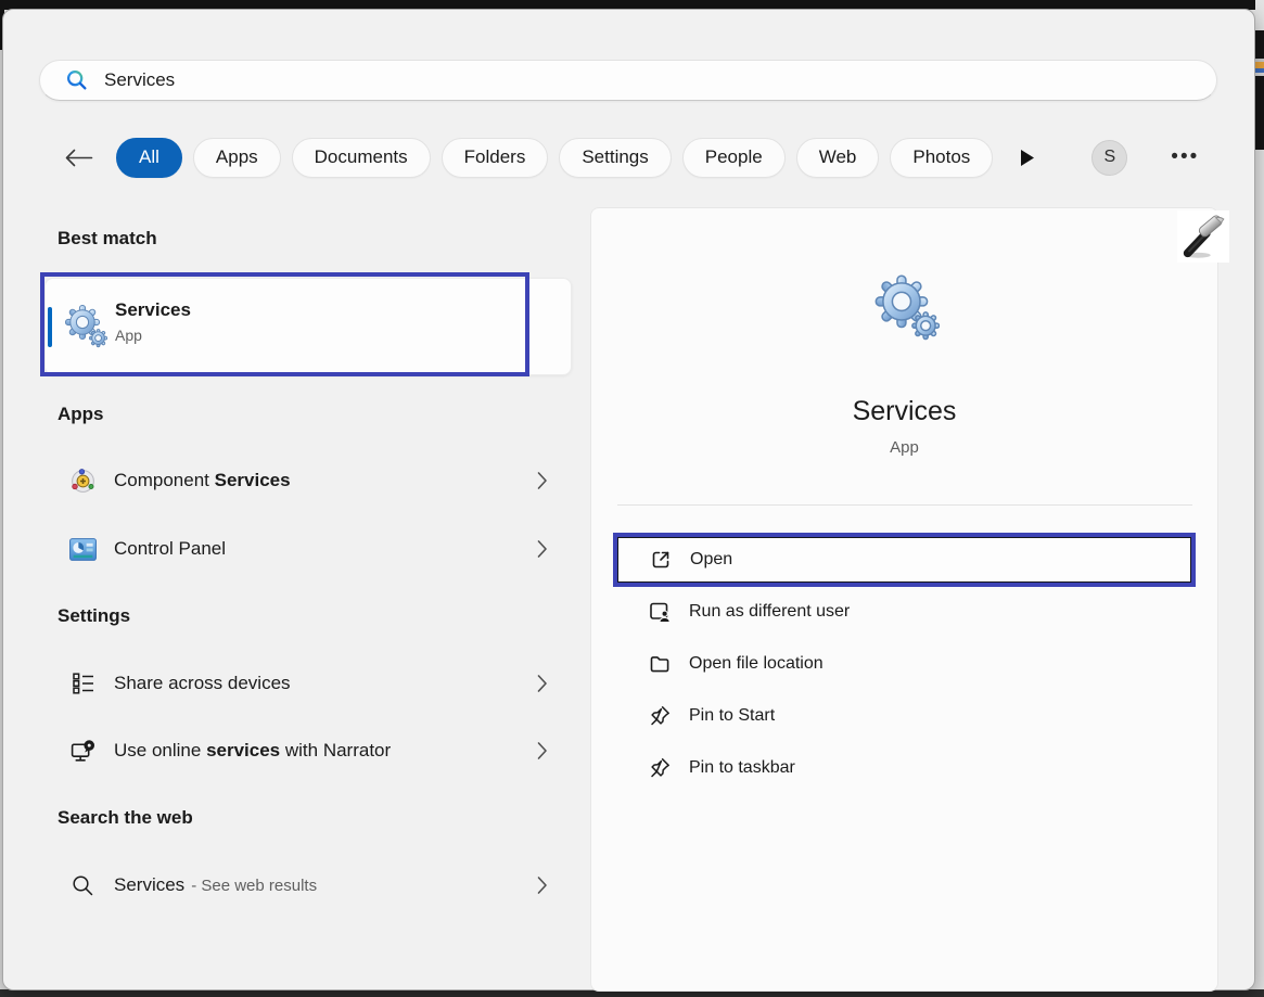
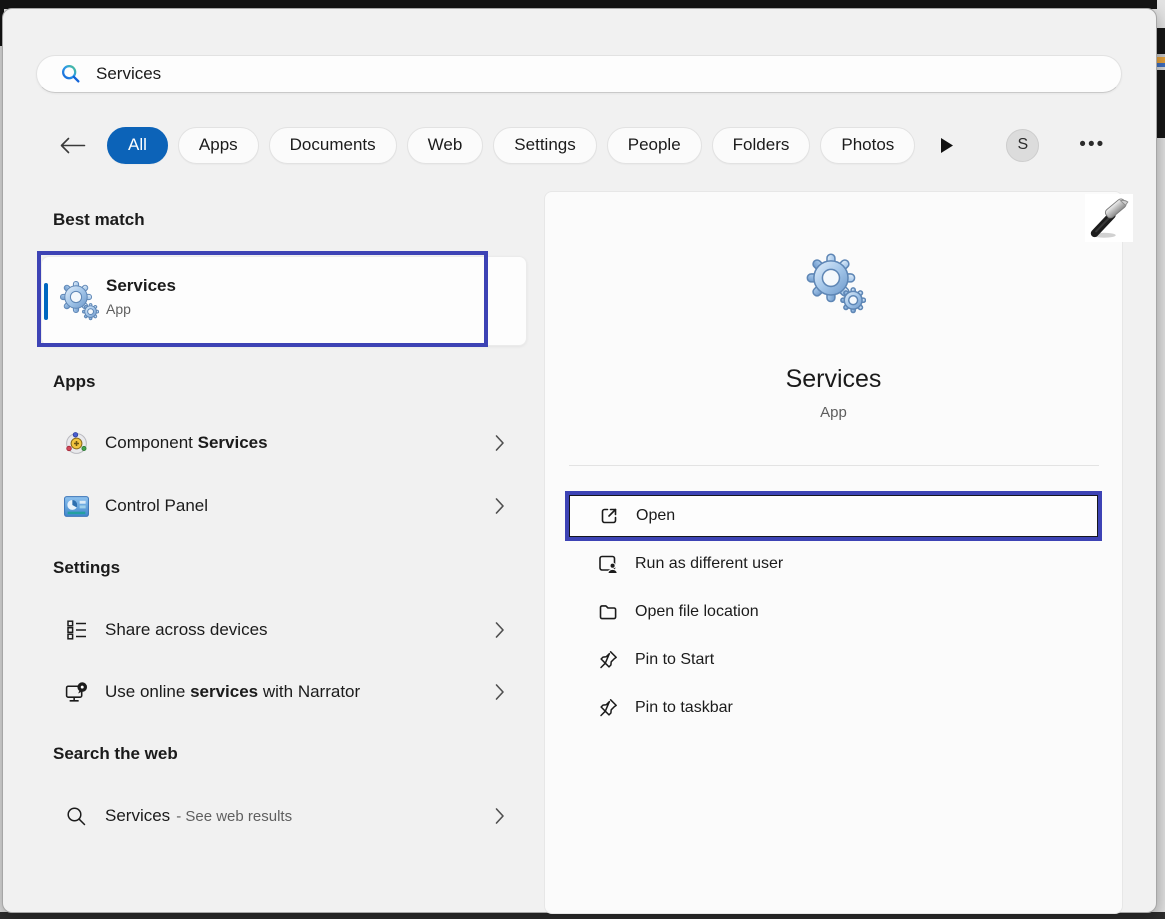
  Services
  All
  Apps
  Documents
- Folders
+ Web
  Settings
  People
- Web
+ Folders
  Photos
  S
  •••
  Best match
  Services
  App
  Apps
  Component Services
  Control Panel
  Settings
  Share across devices
  Use online services with Narrator
  Search the web
  Services - See web results
  Services
  App
  Open
  Run as different user
  Open file location
  Pin to Start
  Pin to taskbar
